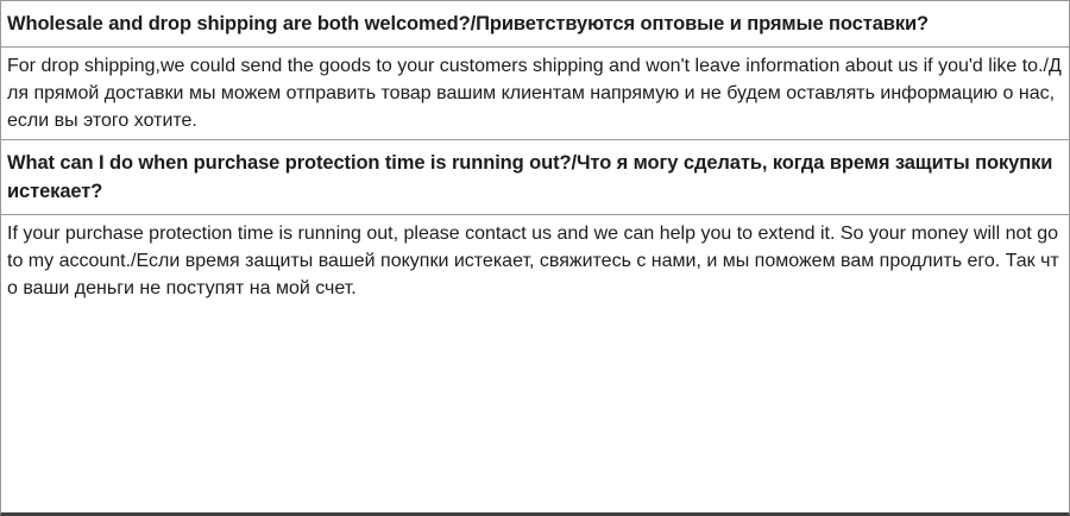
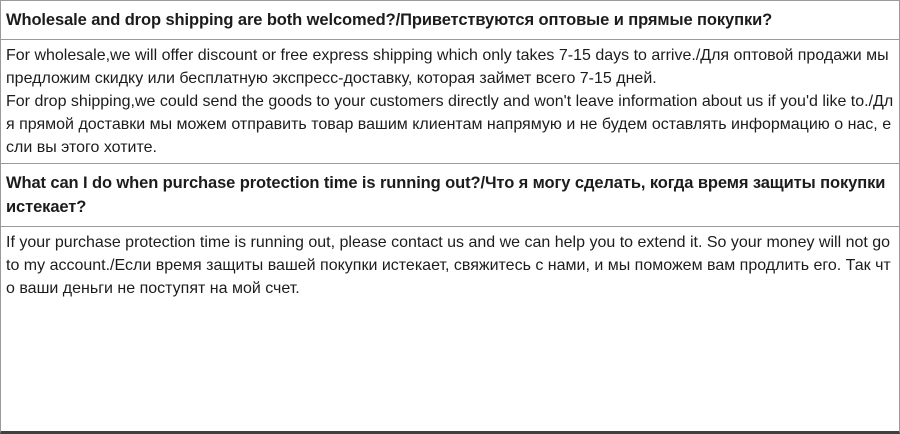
- Wholesale and drop shipping are both welcomed?/Приветствуются оптовые и прямые поставки?
+ Wholesale and drop shipping are both welcomed?/Приветствуются оптовые и прямые покупки?
+ For wholesale,we will offer discount or free express shipping which only takes 7-15 days to arrive./Для оптовой продажи мы предложим скидку или бесплатную экспресс-доставку, которая займет всего 7-15 дней.
- For drop shipping,we could send the goods to your customers shipping and won't leave information about us if you'd like to./Для прямой доставки мы можем отправить товар вашим клиентам напрямую и не будем оставлять информацию о нас, если вы этого хотите.
+ For drop shipping,we could send the goods to your customers directly and won't leave information about us if you'd like to./Для прямой доставки мы можем отправить товар вашим клиентам напрямую и не будем оставлять информацию о нас, если вы этого хотите.
  What can I do when purchase protection time is running out?/Что я могу сделать, когда время защиты покупки истекает?
  If your purchase protection time is running out, please contact us and we can help you to extend it. So your money will not go to my account./Если время защиты вашей покупки истекает, свяжитесь с нами, и мы поможем вам продлить его. Так что ваши деньги не поступят на мой счет.
